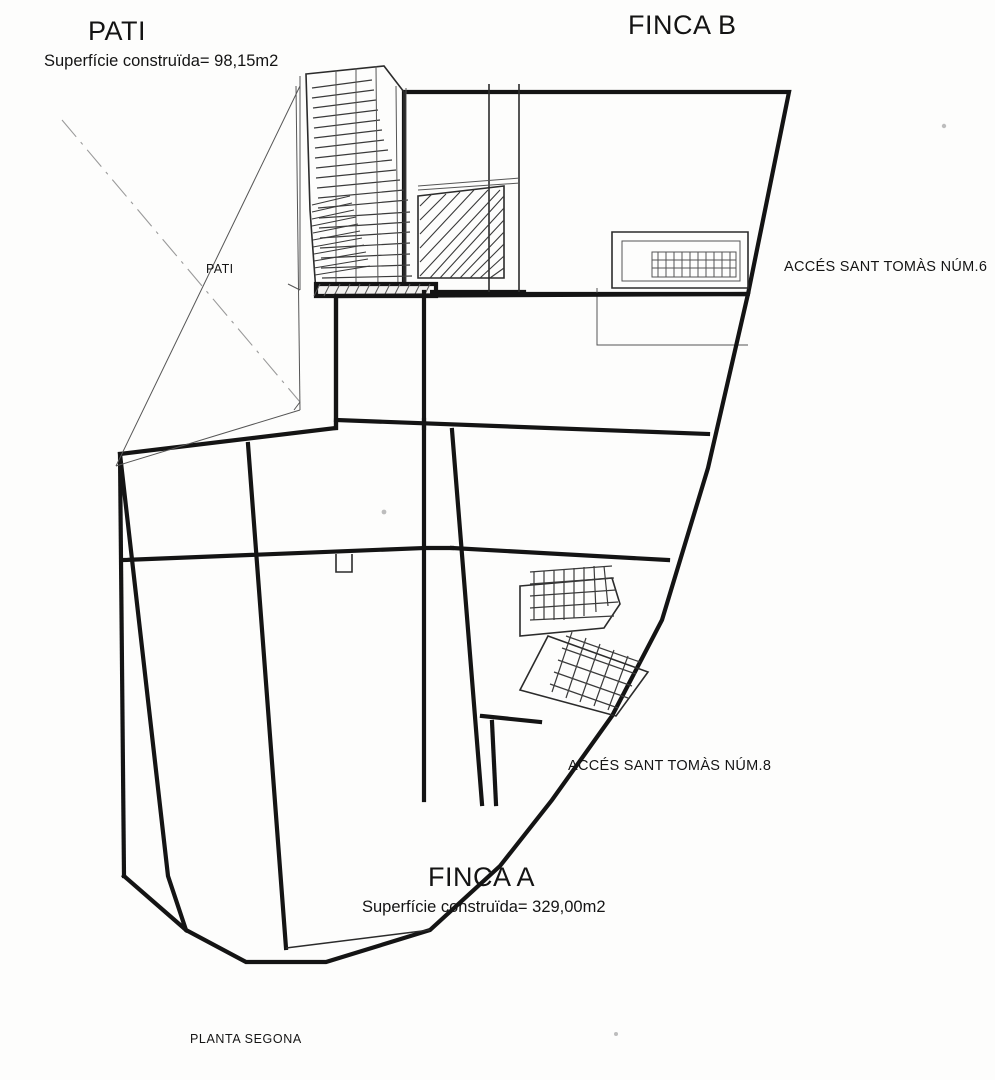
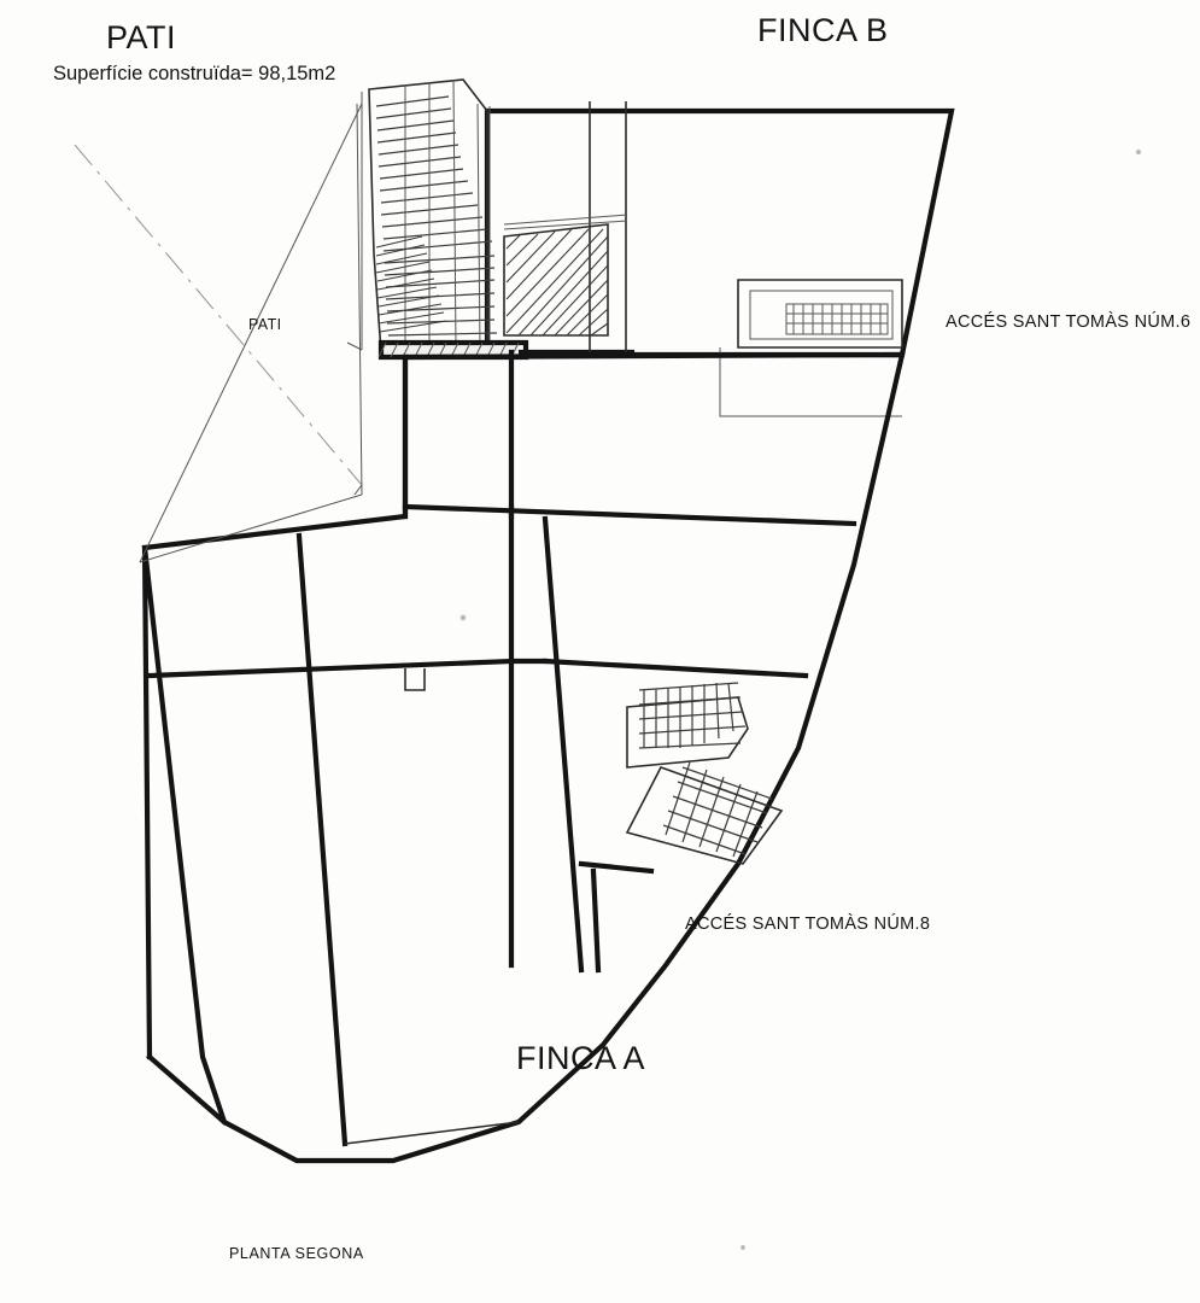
  PATI
  Superfície construïda= 98,15m2
  FINCA B
  FINCA A
- Superfície construïda= 329,00m2
  ACCÉS SANT TOMÀS NÚM.6
  ACCÉS SANT TOMÀS NÚM.8
  PATI
  PLANTA SEGONA
